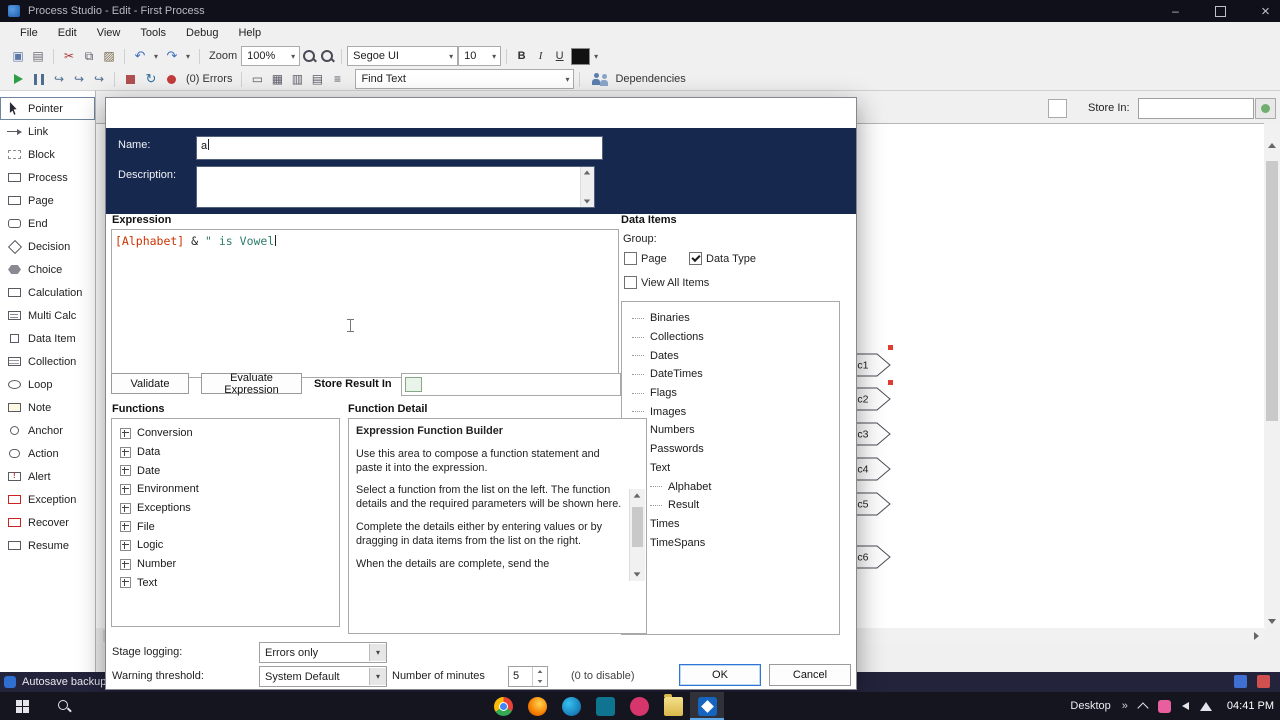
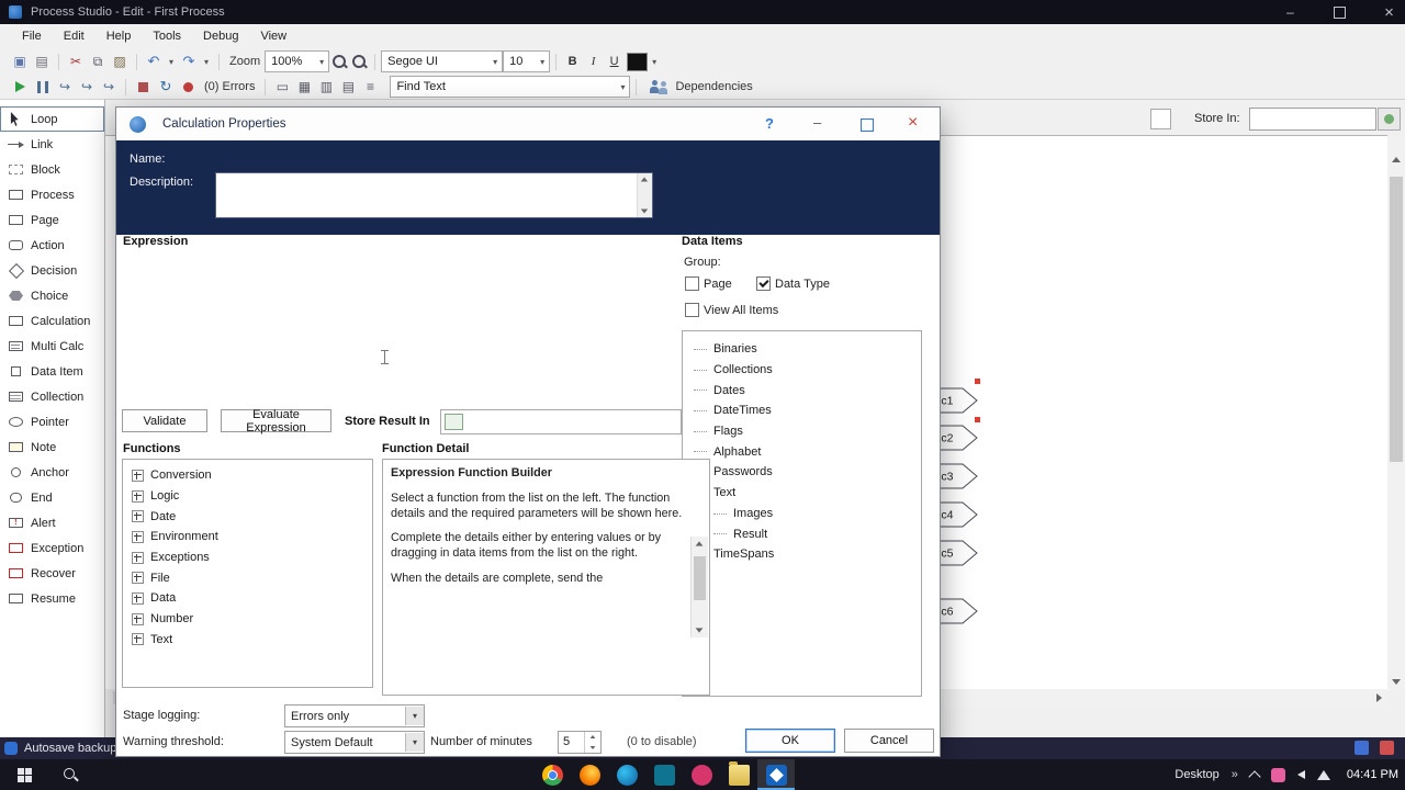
  Process Studio - Edit - First Process
  File
  Edit
- View
+ Help
  Tools
  Debug
- Help
+ View
  Zoom
  100%
  Segoe UI
  10
  B
  I
  U
  (0) Errors
  Find Text
  Dependencies
- Pointer
+ Loop
  Link
  Block
  Process
  Page
- End
+ Action
  Decision
  Choice
  Calculation
  Multi Calc
  Data Item
  Collection
- Loop
+ Pointer
  Note
  Anchor
- Action
+ End
  Alert
  Exception
  Recover
  Resume
  Store In:
  Autosave backup
+ Calculation Properties
+ ?
  Name:
- a
  Description:
  Expression
- [Alphabet] & " is Vowel
  Data Items
  Group:
  Page
  Data Type
  View All Items
  Binaries
  Collections
  Dates
  DateTimes
  Flags
- Images
+ Alphabet
- Numbers
  Passwords
  Text
- Alphabet
+ Images
  Result
- Times
  TimeSpans
  Validate
  Evaluate Expression
  Store Result In
  Functions
  Conversion
- Data
+ Logic
  Date
  Environment
  Exceptions
  File
- Logic
+ Data
  Number
  Text
  Function Detail
  Expression Function Builder
- Use this area to compose a function statement and paste it into the expression.
  Select a function from the list on the left. The function details and the required parameters will be shown here.
  Complete the details either by entering values or by dragging in data items from the list on the right.
  When the details are complete, send the
  Stage logging:
  Errors only
  Warning threshold:
  System Default
  Number of minutes
  5
  (0 to disable)
  OK
  Cancel
  Desktop
  04:41 PM
